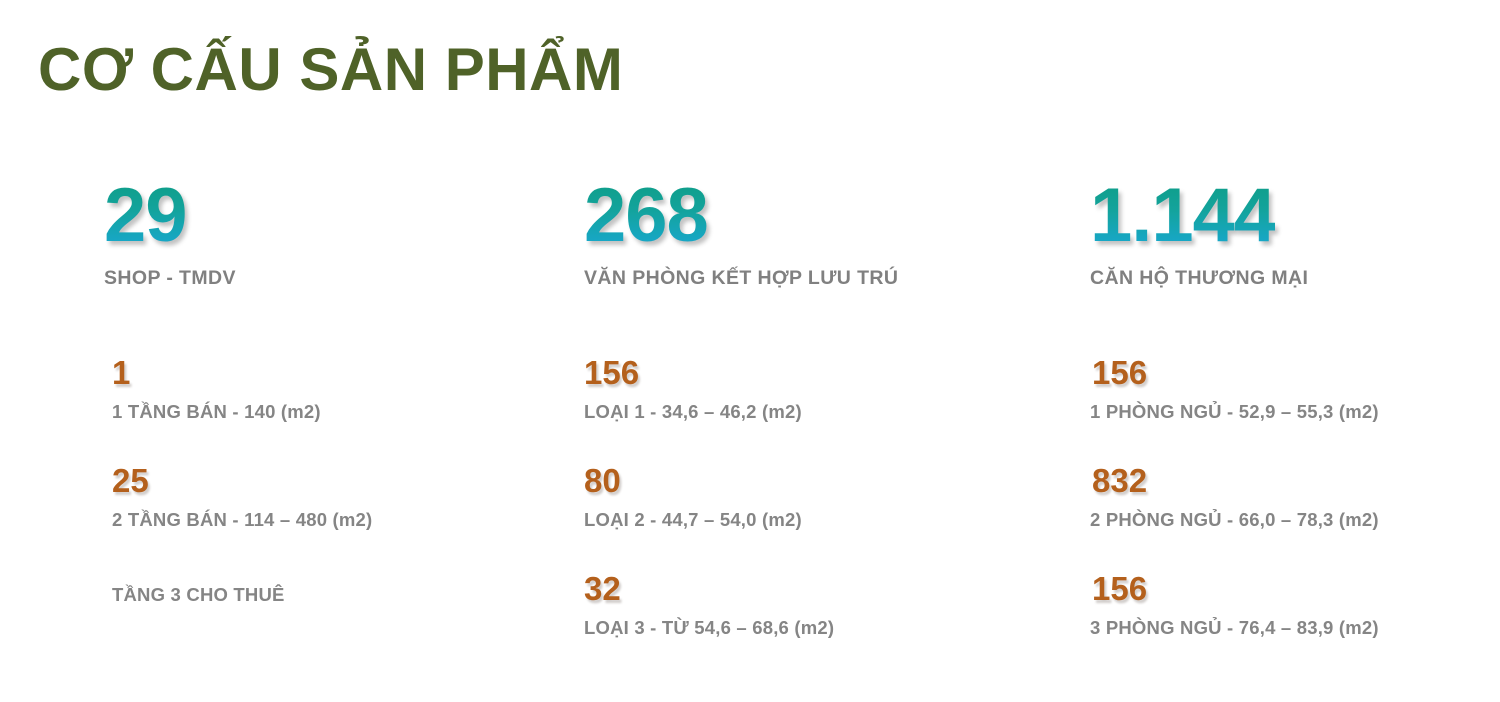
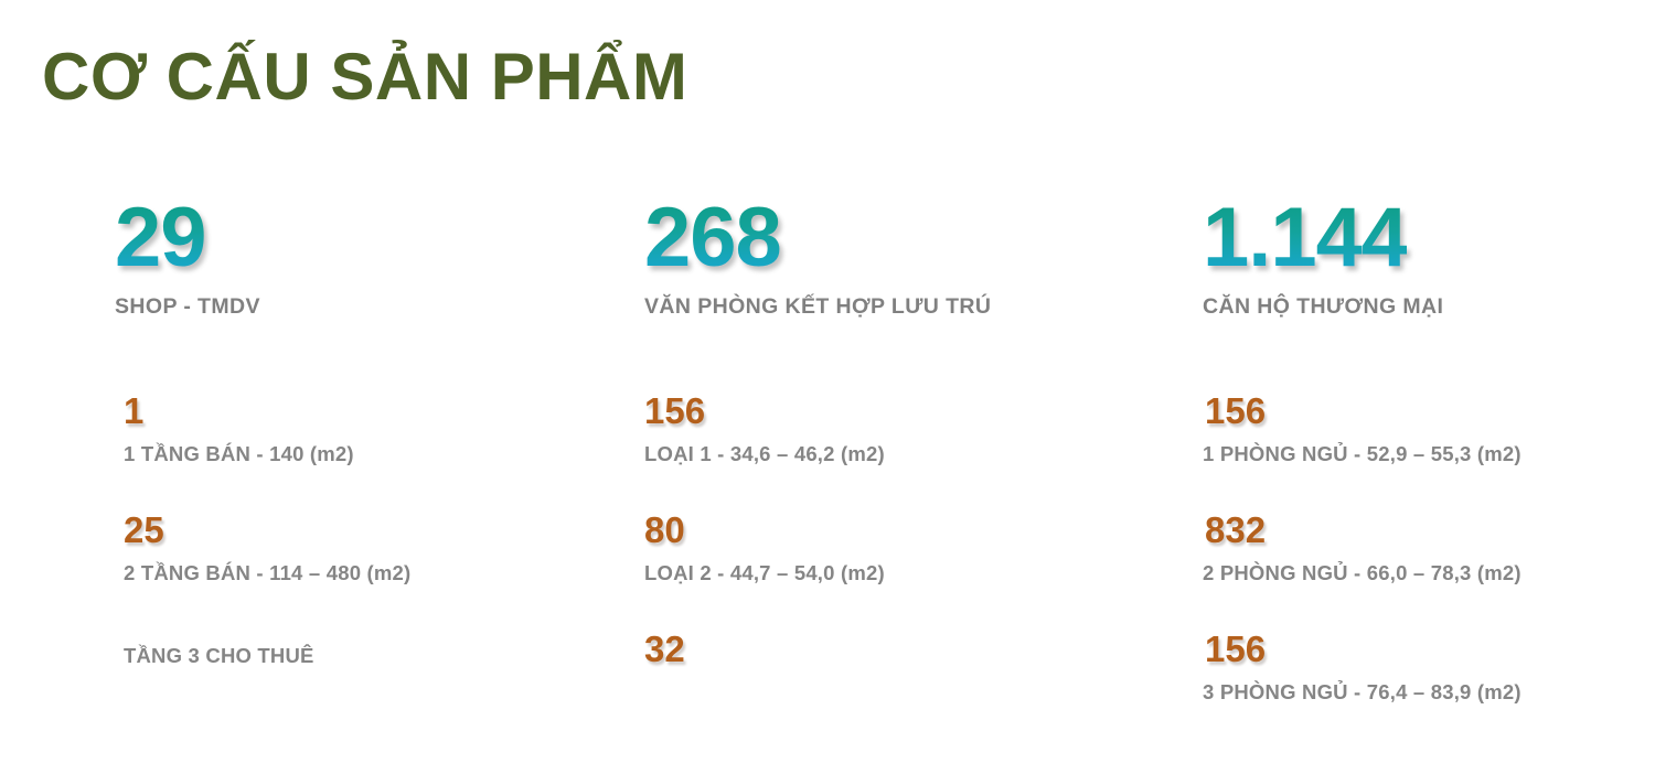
  CƠ CẤU SẢN PHẨM
  29
  SHOP - TMDV
  1
  1 TẦNG BÁN - 140 (m2)
  25
  2 TẦNG BÁN - 114 – 480 (m2)
  TẦNG 3 CHO THUÊ
  268
  VĂN PHÒNG KẾT HỢP LƯU TRÚ
  156
  LOẠI 1 - 34,6 – 46,2 (m2)
  80
  LOẠI 2 - 44,7 – 54,0 (m2)
  32
- LOẠI 3 - TỪ 54,6 – 68,6 (m2)
  1.144
  CĂN HỘ THƯƠNG MẠI
  156
  1 PHÒNG NGỦ - 52,9 – 55,3 (m2)
  832
  2 PHÒNG NGỦ - 66,0 – 78,3 (m2)
  156
  3 PHÒNG NGỦ - 76,4 – 83,9 (m2)
